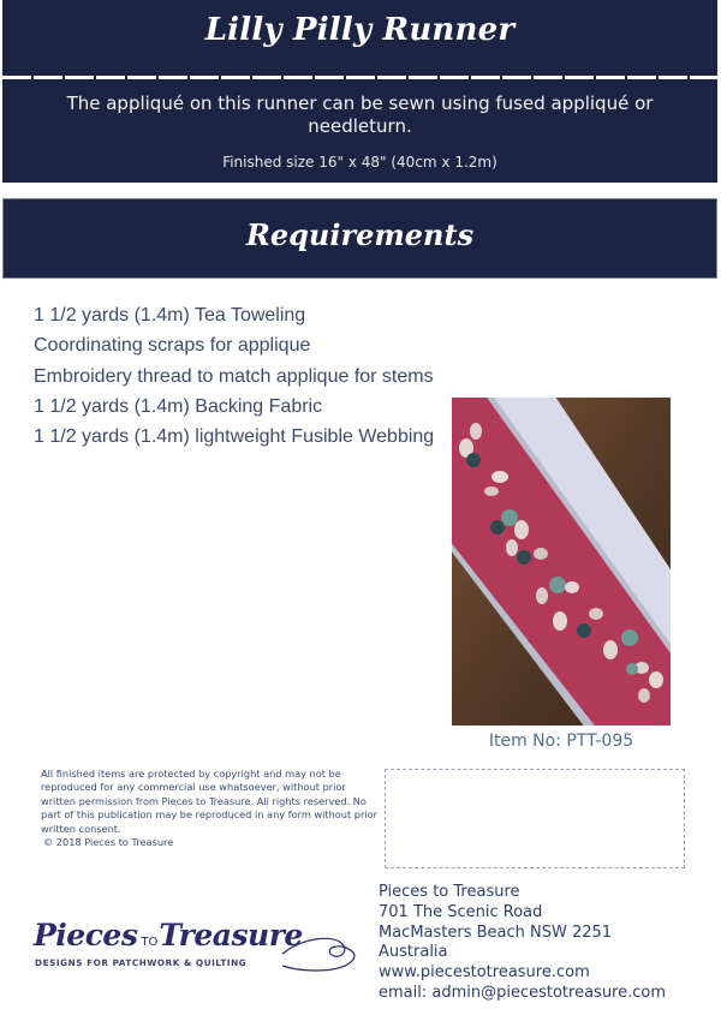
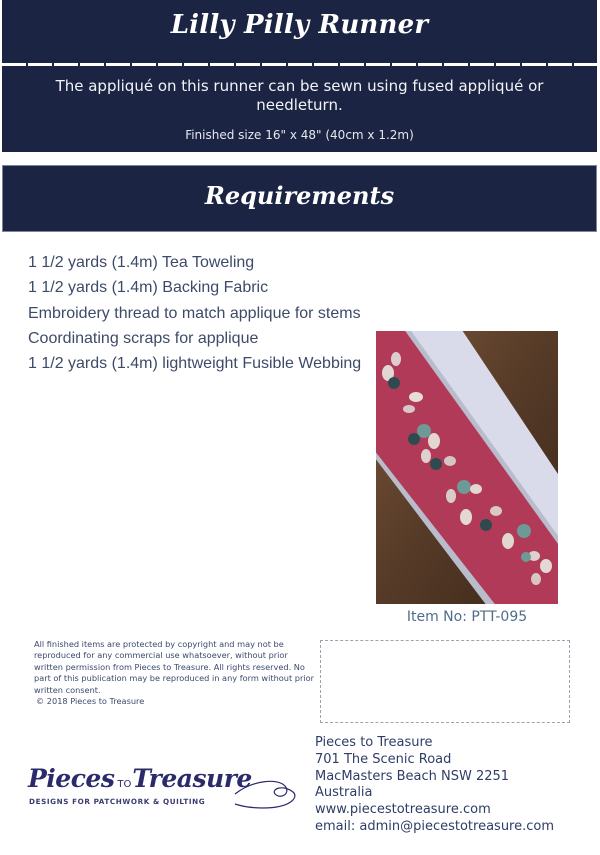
  Lilly Pilly Runner
  The appliqué on this runner can be sewn using fused appliqué or needleturn.
  Finished size 16" x 48" (40cm x 1.2m)
  Requirements
  1 1/2 yards (1.4m) Tea Toweling
- Coordinating scraps for applique
+ 1 1/2 yards (1.4m) Backing Fabric
  Embroidery thread to match applique for stems
- 1 1/2 yards (1.4m) Backing Fabric
+ Coordinating scraps for applique
  1 1/2 yards (1.4m) lightweight Fusible Webbing
  Item No: PTT-095
  All finished items are protected by copyright and may not be reproduced for any commercial use whatsoever, without prior written permission from Pieces to Treasure. All rights reserved. No part of this publication may be reproduced in any form without prior written consent.
  © 2018 Pieces to Treasure
  Pieces TOTreasure
  DESIGNS FOR PATCHWORK & QUILTING
  Pieces to Treasure
  701 The Scenic Road
  MacMasters Beach NSW 2251
  Australia
  www.piecestotreasure.com
  email: admin@piecestotreasure.com
